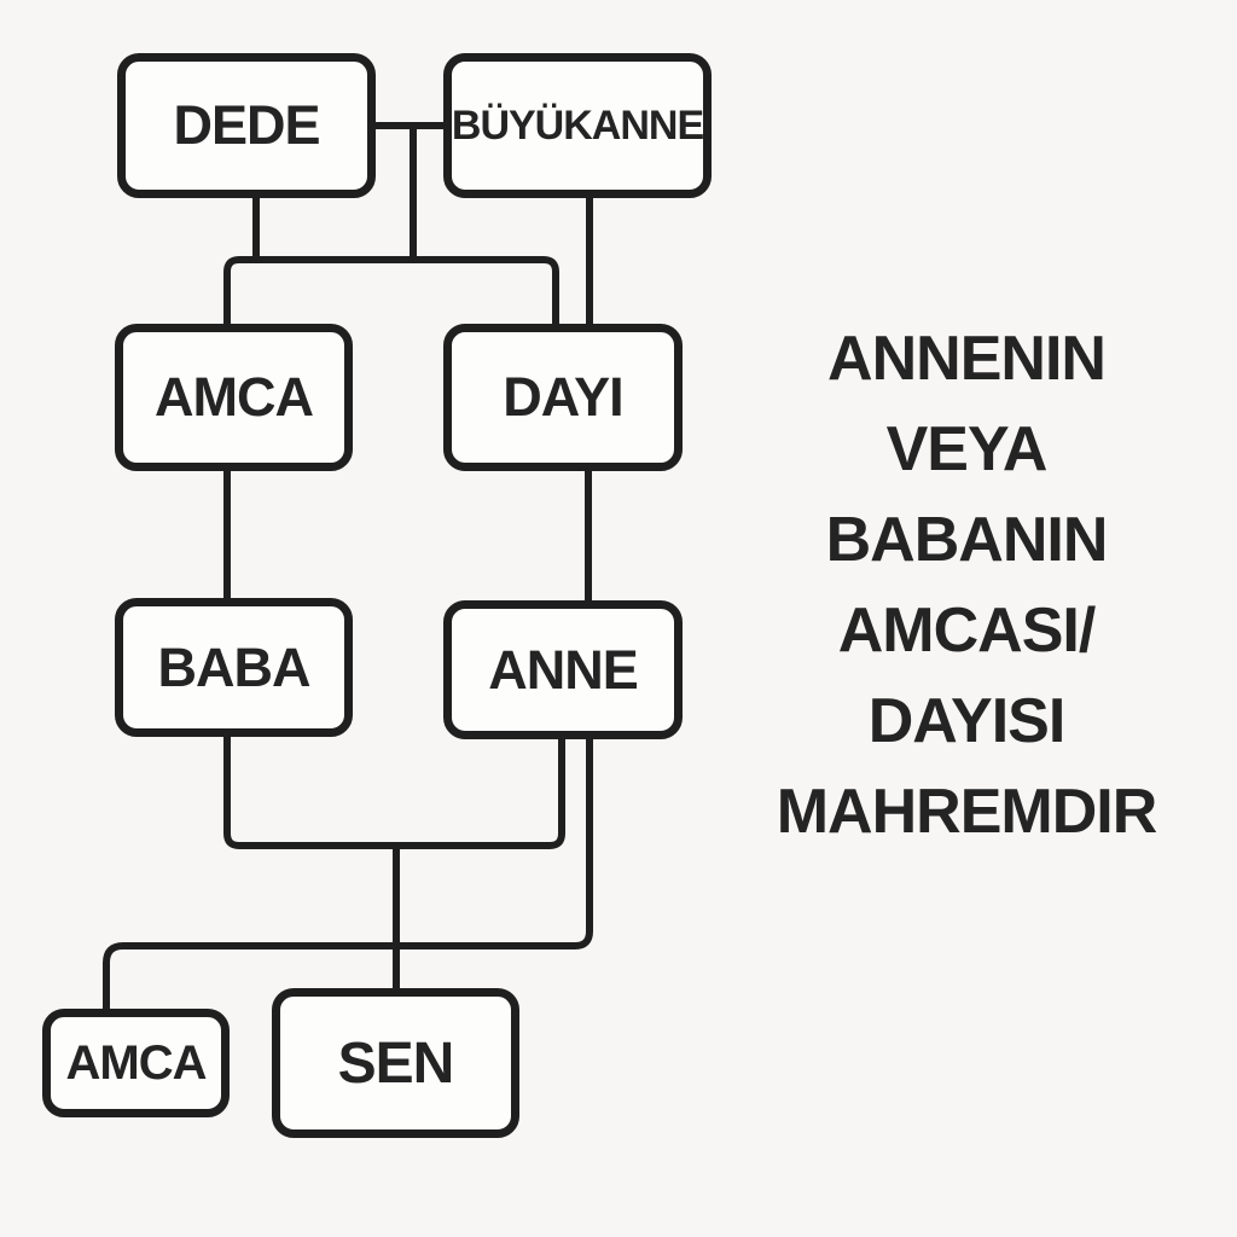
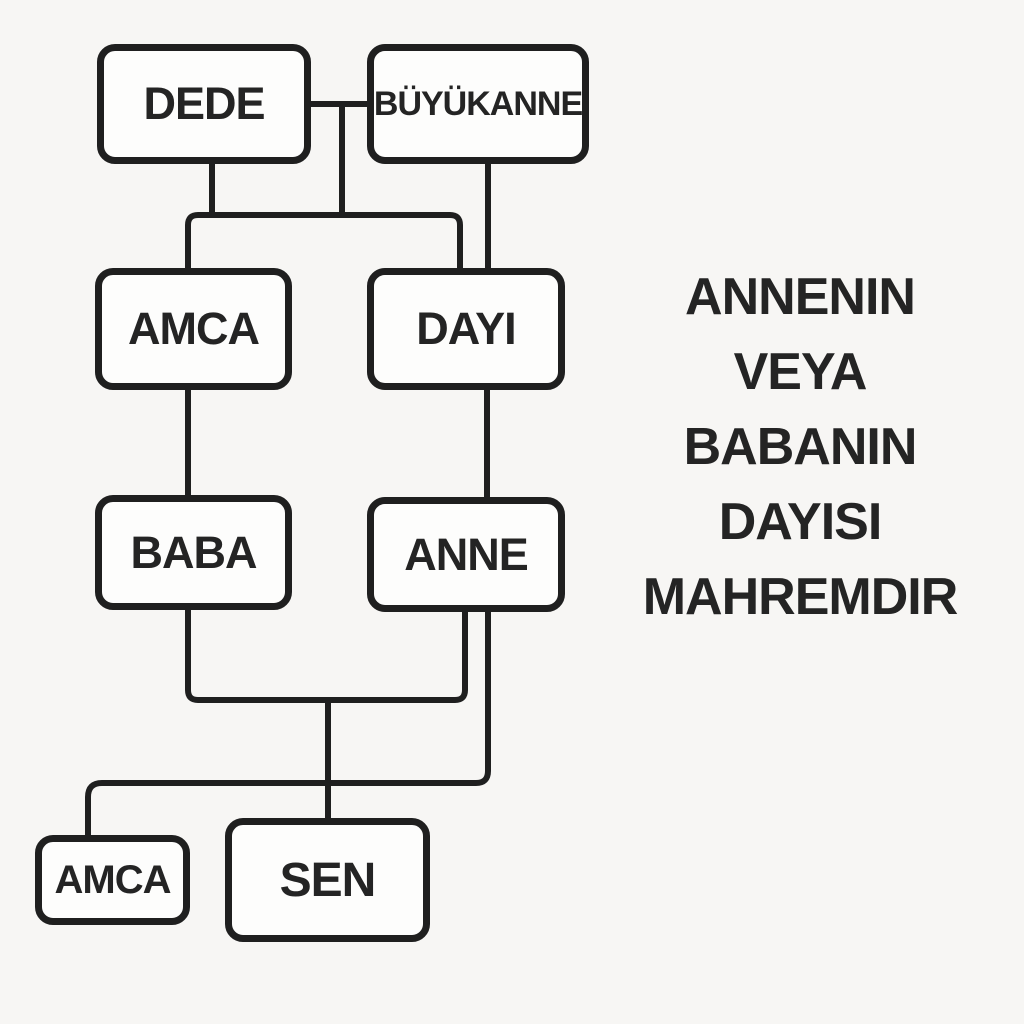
  DEDE
  BÜYÜKANNE
  AMCA
  DAYI
  BABA
  ANNE
  AMCA
  SEN
  ANNENIN
  VEYA
  BABANIN
- AMCASI/
  DAYISI
  MAHREMDIR
